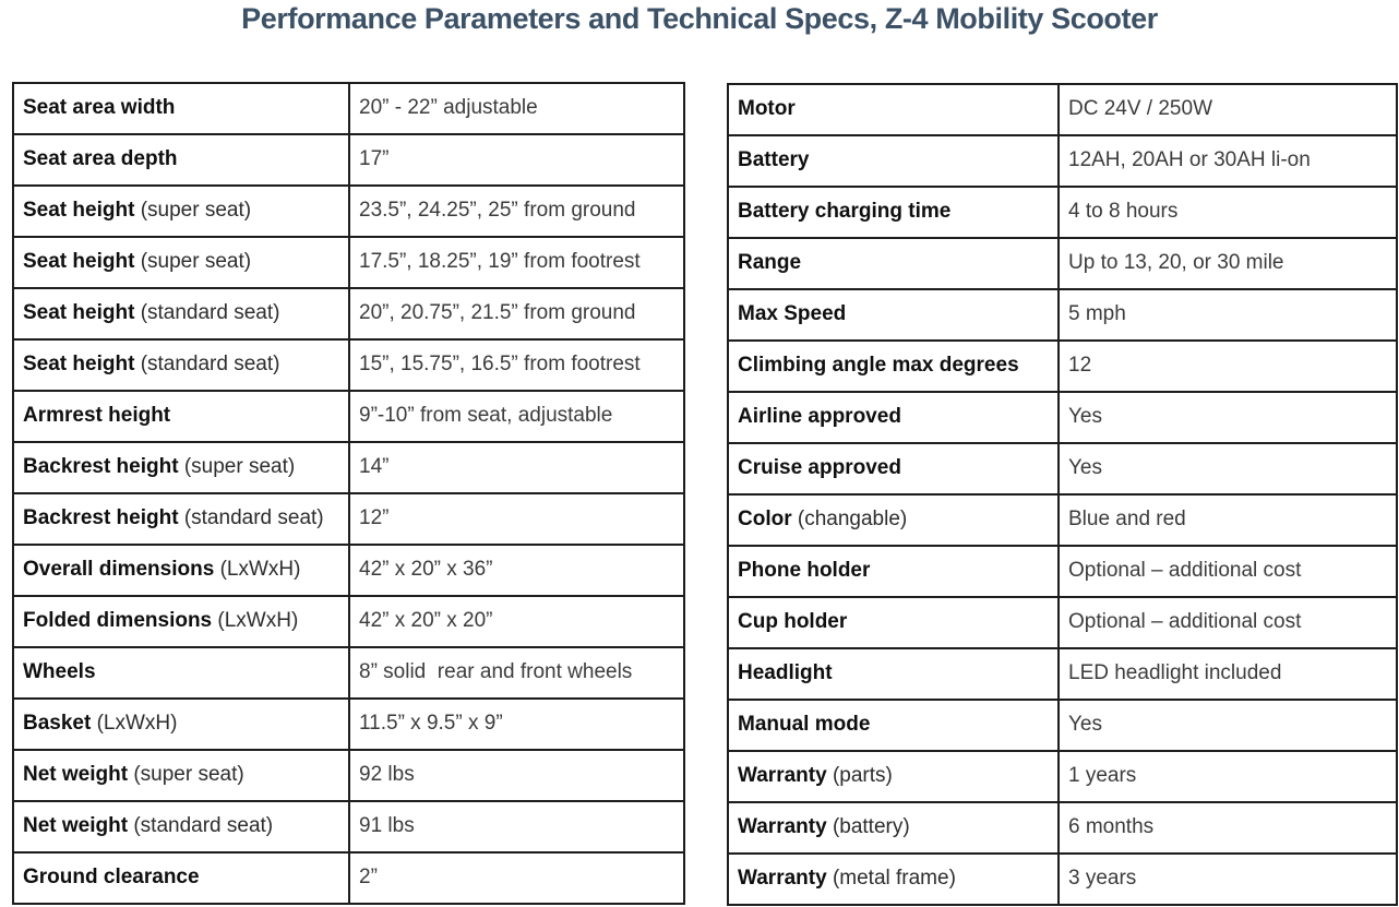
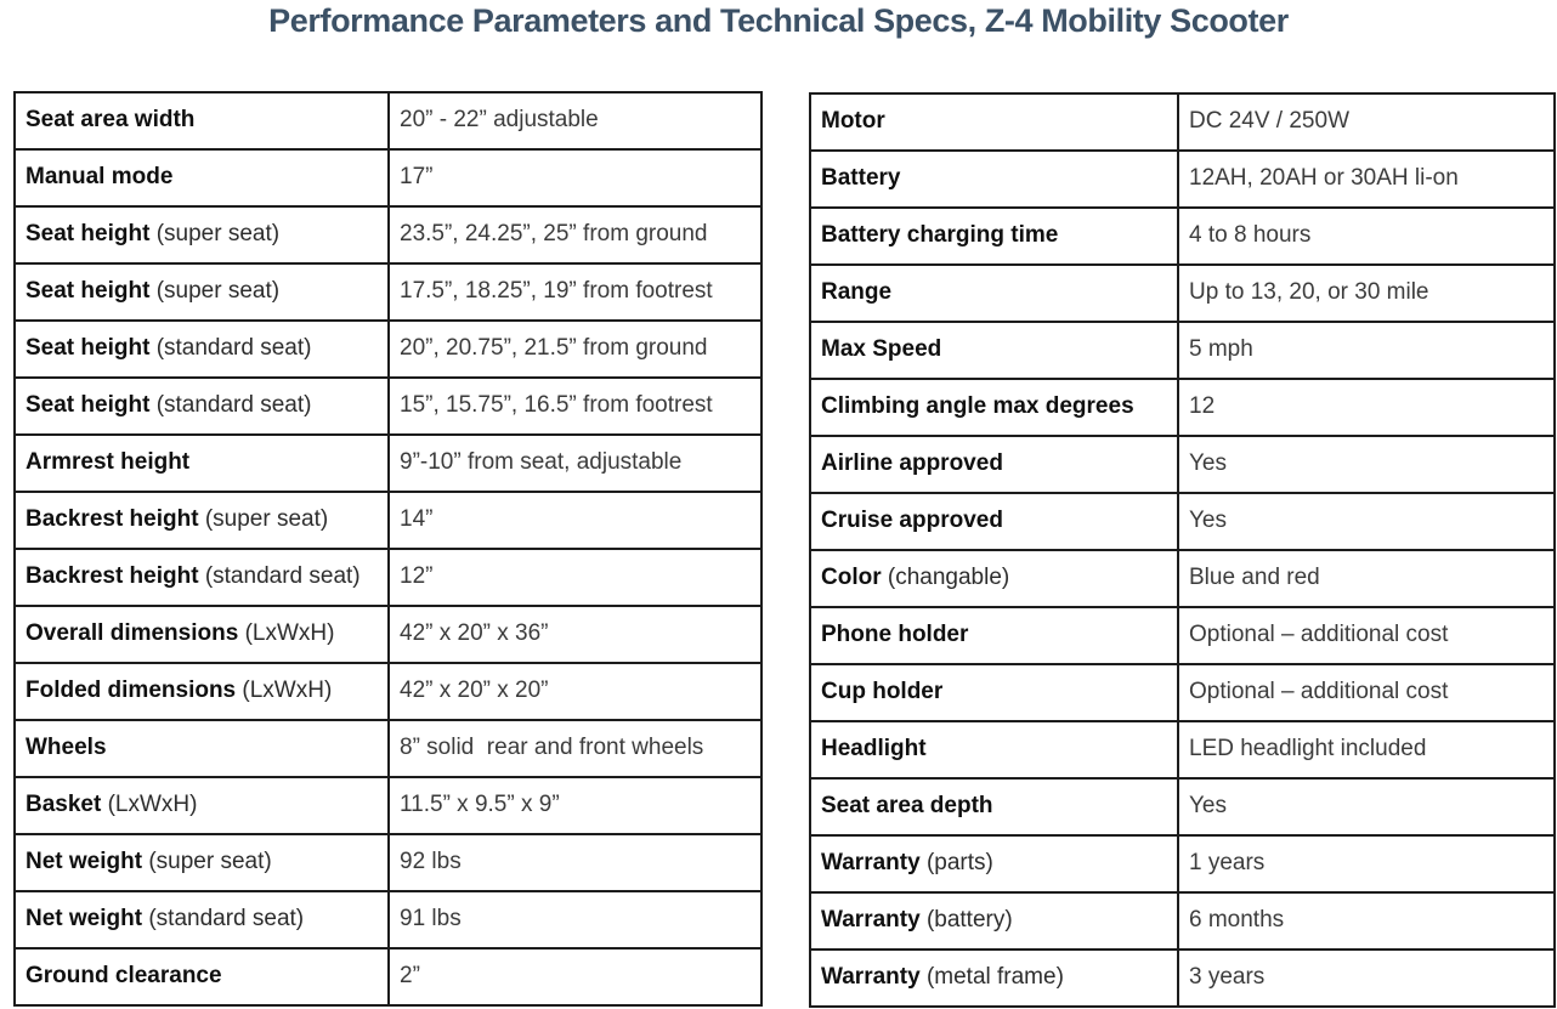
  Performance Parameters and Technical Specs, Z-4 Mobility Scooter
  Seat area width	20” - 22” adjustable
- Seat area depth	17”
+ Manual mode	17”
  Seat height (super seat)	23.5”, 24.25”, 25” from ground
  Seat height (super seat)	17.5”, 18.25”, 19” from footrest
  Seat height (standard seat)	20”, 20.75”, 21.5” from ground
  Seat height (standard seat)	15”, 15.75”, 16.5” from footrest
  Armrest height	9”-10” from seat, adjustable
  Backrest height (super seat)	14”
  Backrest height (standard seat)	12”
  Overall dimensions (LxWxH)	42” x 20” x 36”
  Folded dimensions (LxWxH)	42” x 20” x 20”
  Wheels	8” solid rear and front wheels
  Basket (LxWxH)	11.5” x 9.5” x 9”
  Net weight (super seat)	92 lbs
  Net weight (standard seat)	91 lbs
  Ground clearance	2”
  Motor	DC 24V / 250W
  Battery	12AH, 20AH or 30AH li-on
  Battery charging time	4 to 8 hours
  Range	Up to 13, 20, or 30 mile
  Max Speed	5 mph
  Climbing angle max degrees	12
  Airline approved	Yes
  Cruise approved	Yes
  Color (changable)	Blue and red
  Phone holder	Optional – additional cost
  Cup holder	Optional – additional cost
  Headlight	LED headlight included
- Manual mode	Yes
+ Seat area depth	Yes
  Warranty (parts)	1 years
  Warranty (battery)	6 months
  Warranty (metal frame)	3 years
